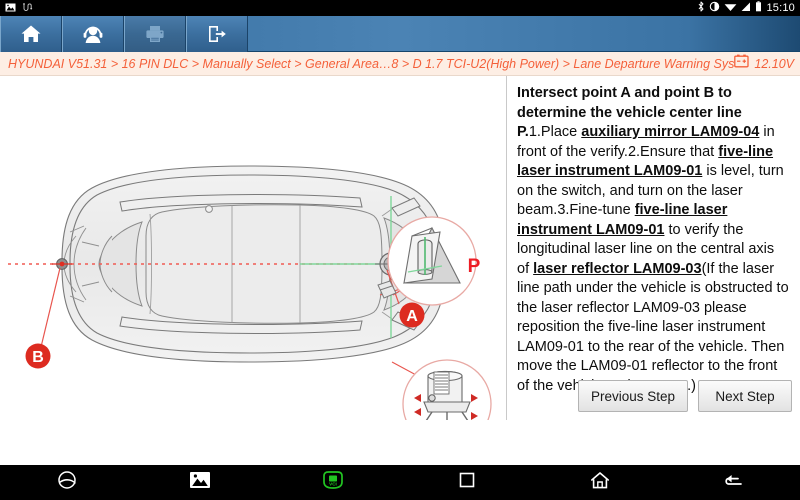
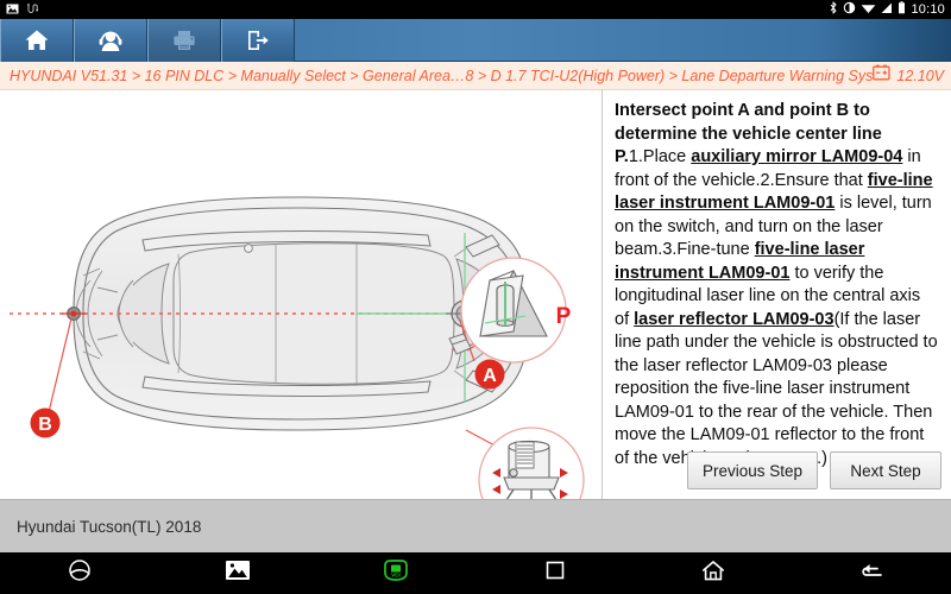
- 15:10
+ 10:10
  HYUNDAI V51.31 > 16 PIN DLC > Manually Select > General Area…8 > D 1.7 TCI-U2(High Power) > Lane Departure Warning Sys
  12.10V
  A
  B
  P
- Intersect point A and point B to determine the vehicle center line P.1.Place auxiliary mirror LAM09-04 in front of the verify.2.Ensure that five-line laser instrument LAM09-01 is level, turn on the switch, and turn on the laser beam.3.Fine-tune five-line laser instrument LAM09-01 to verify the longitudinal laser line on the central axis of laser reflector LAM09-03(If the laser line path under the vehicle is obstructed to the laser reflector LAM09-03 please reposition the five-line laser instrument LAM09-01 to the rear of the vehicle. Then move the LAM09-01 reflector to the front of the veh.)
+ Intersect point A and point B to determine the vehicle center line P.1.Place auxiliary mirror LAM09-04 in front of the vehicle.2.Ensure that five-line laser instrument LAM09-01 is level, turn on the switch, and turn on the laser beam.3.Fine-tune five-line laser instrument LAM09-01 to verify the longitudinal laser line on the central axis of laser reflector LAM09-03(If the laser line path under the vehicle is obstructed to the laser reflector LAM09-03 please reposition the five-line laser instrument LAM09-01 to the rear of the vehicle. Then move the LAM09-01 reflector to the front of the veh.)
  Previous Step
  Next Step
+ Hyundai Tucson(TL) 2018
